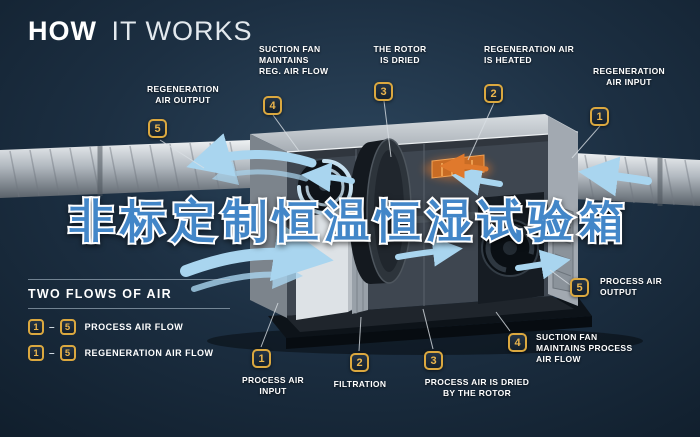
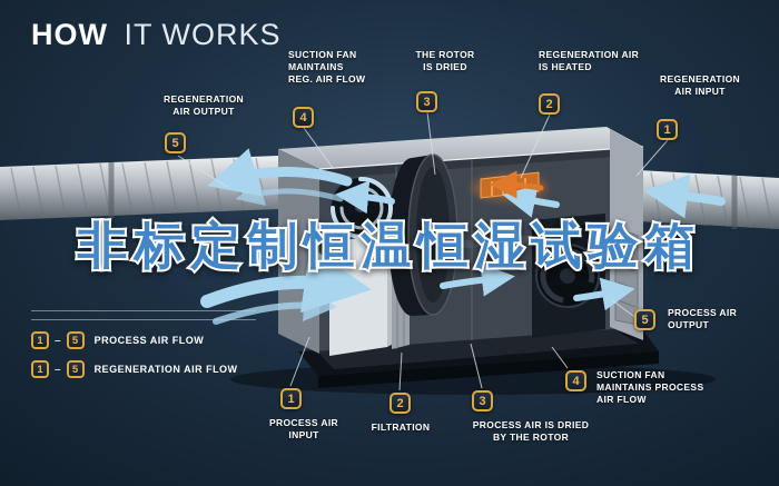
  非标定制恒温恒湿试验箱
  HOW IT WORKS
  5
  REGENERATION
  AIR OUTPUT
  4
  SUCTION FAN
  MAINTAINS
  REG. AIR FLOW
  3
  THE ROTOR
  IS DRIED
  2
  REGENERATION AIR
  IS HEATED
  1
  REGENERATION
  AIR INPUT
  5
  PROCESS AIR
  OUTPUT
  4
  SUCTION FAN
  MAINTAINS PROCESS
  AIR FLOW
  3
  PROCESS AIR IS DRIED
  BY THE ROTOR
  2
  FILTRATION
  1
  PROCESS AIR
  INPUT
- TWO FLOWS OF AIR
  1
  –
  5
  PROCESS AIR FLOW
  1
  –
  5
  REGENERATION AIR FLOW
